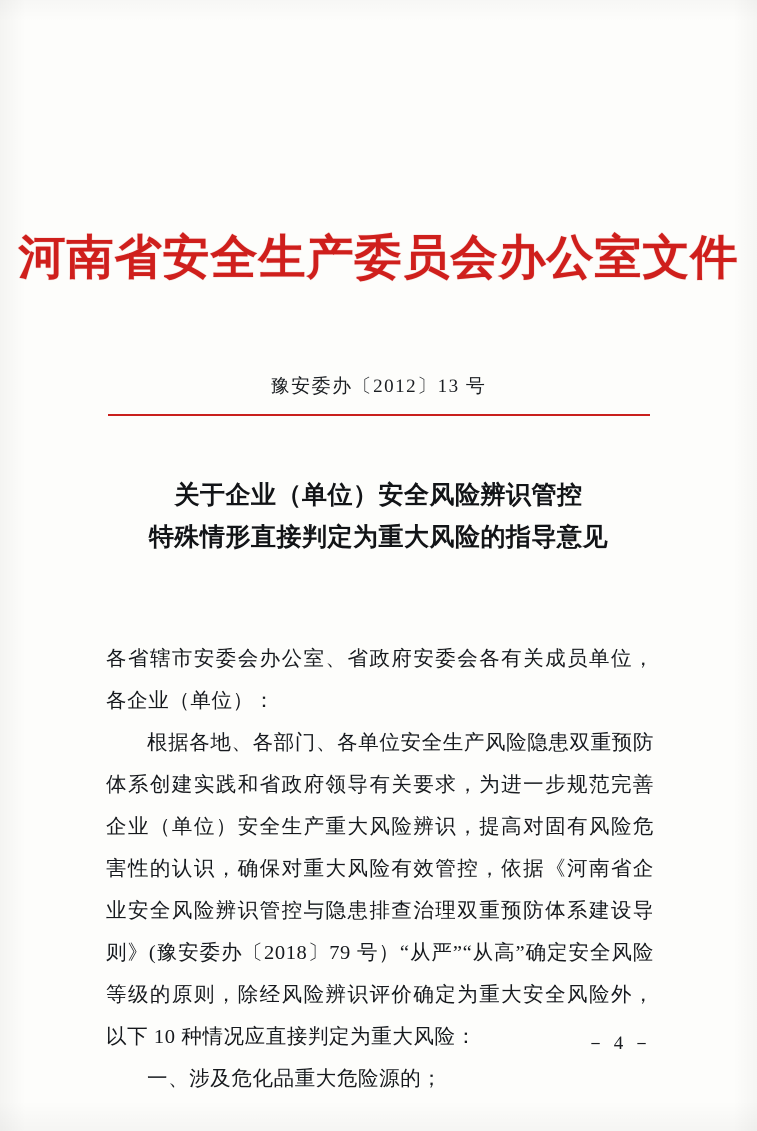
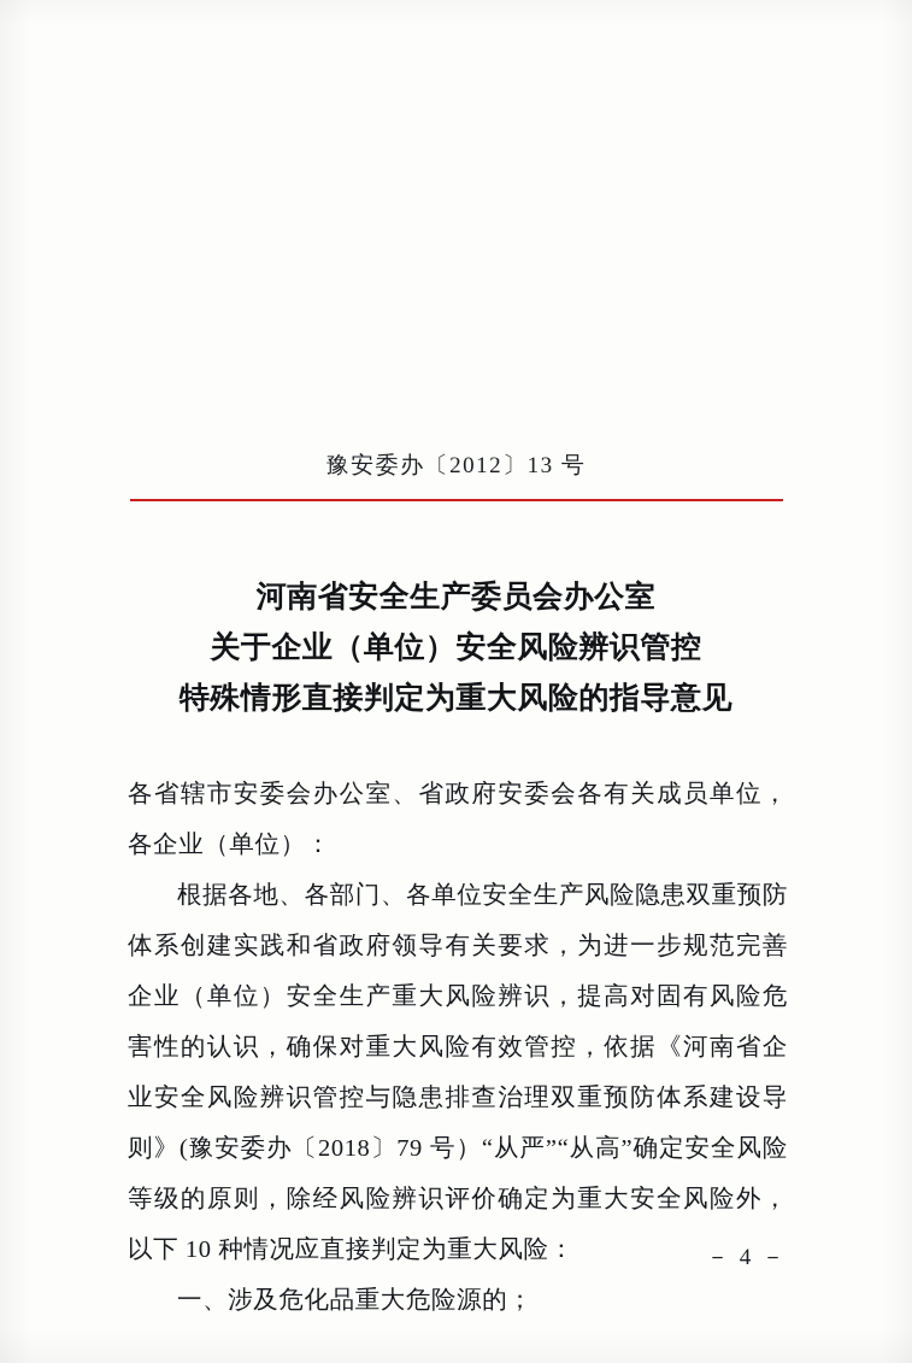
- 河南省安全生产委员会办公室文件
  豫安委办〔2012〕13 号
+ 河南省安全生产委员会办公室
  关于企业（单位）安全风险辨识管控
  特殊情形直接判定为重大风险的指导意见
  各省辖市安委会办公室、省政府安委会各有关成员单位，各企业（单位）：
  根据各地、各部门、各单位安全生产风险隐患双重预防体系创建实践和省政府领导有关要求，为进一步规范完善企业（单位）安全生产重大风险辨识，提高对固有风险危害性的认识，确保对重大风险有效管控，依据《河南省企业安全风险辨识管控与隐患排查治理双重预防体系建设导则》(豫安委办〔2018〕79 号）“从严”“从高”确定安全风险等级的原则，除经风险辨识评价确定为重大安全风险外，以下 10 种情况应直接判定为重大风险：
  一、涉及危化品重大危险源的；
  － 4 －
